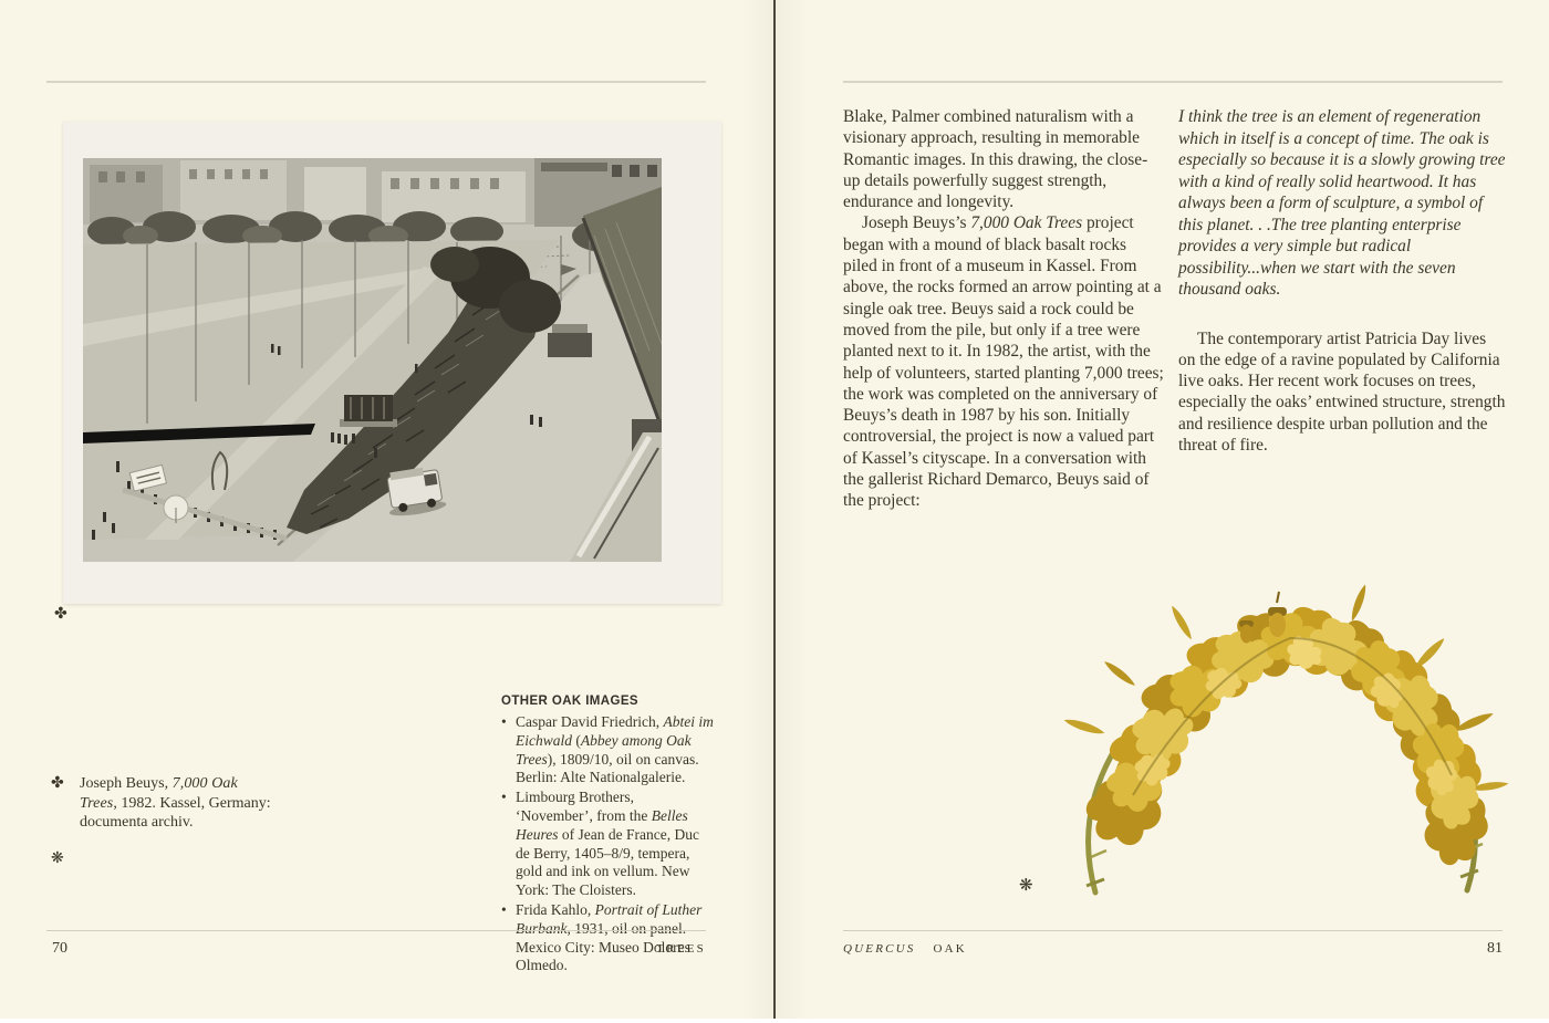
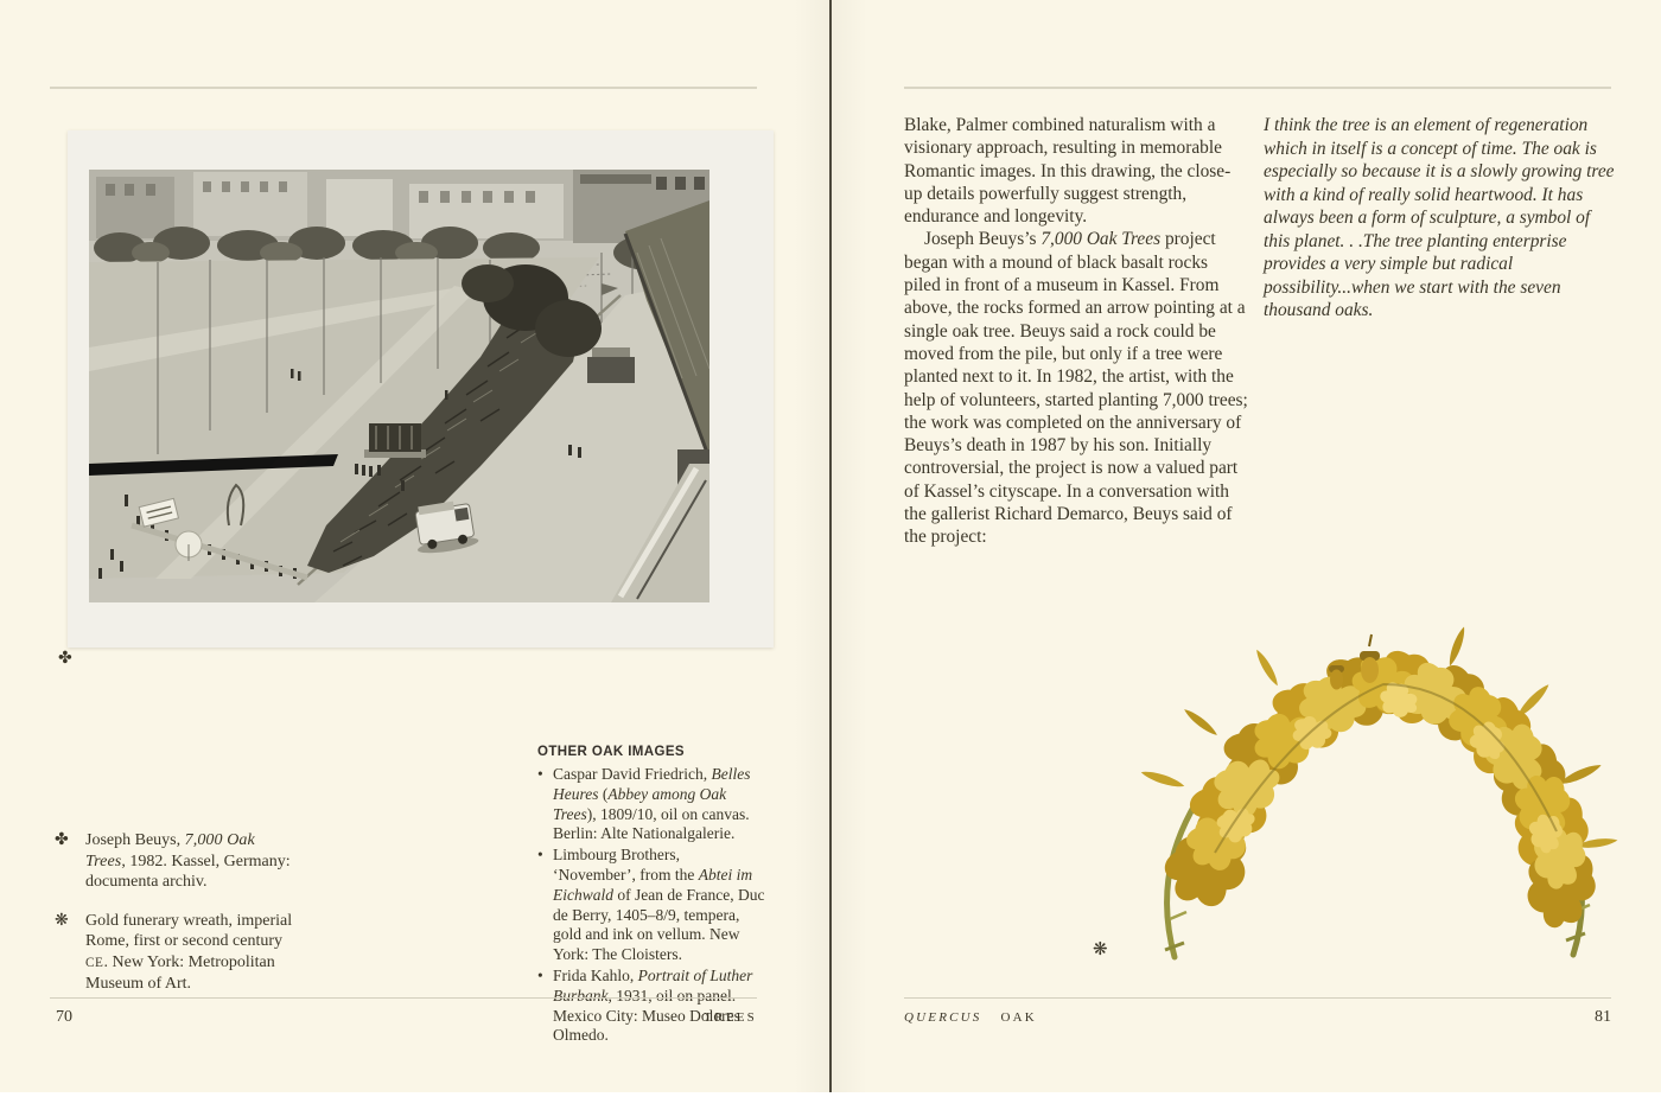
  ✤
  ✤
  Joseph Beuys, 7,000 Oak Trees, 1982. Kassel, Germany: documenta archiv.
  ❋
+ Gold funerary wreath, imperial Rome, first or second century CE. New York: Metropolitan Museum of Art.
  OTHER OAK IMAGES
  •
- Caspar David Friedrich, Abtei im Eichwald (Abbey among Oak Trees), 1809/10, oil on canvas. Berlin: Alte Nationalgalerie.
+ Caspar David Friedrich, Belles Heures (Abbey among Oak Trees), 1809/10, oil on canvas. Berlin: Alte Nationalgalerie.
  •
- Limbourg Brothers, ‘November’, from the Belles Heures of Jean de France, Duc de Berry, 1405–8/9, tempera, gold and ink on vellum. New York: The Cloisters.
+ Limbourg Brothers, ‘November’, from the Abtei im Eichwald of Jean de France, Duc de Berry, 1405–8/9, tempera, gold and ink on vellum. New York: The Cloisters.
  •
  Frida Kahlo, Portrait of Luther Burbank, 1931, oil on panel. Mexico City: Museo Dolores Olmedo.
  70
  TREES
  Blake, Palmer combined naturalism with a visionary approach, resulting in memorable Romantic images. In this drawing, the close-up details powerfully suggest strength, endurance and longevity.
  Joseph Beuys’s 7,000 Oak Trees project began with a mound of black basalt rocks piled in front of a museum in Kassel. From above, the rocks formed an arrow pointing at a single oak tree. Beuys said a rock could be moved from the pile, but only if a tree were planted next to it. In 1982, the artist, with the help of volunteers, started planting 7,000 trees; the work was completed on the anniversary of Beuys’s death in 1987 by his son. Initially controversial, the project is now a valued part of Kassel’s cityscape. In a conversation with the gallerist Richard Demarco, Beuys said of the project:
  I think the tree is an element of regeneration which in itself is a concept of time. The oak is especially so because it is a slowly growing tree with a kind of really solid heartwood. It has always been a form of sculpture, a symbol of this planet. . .The tree planting enterprise provides a very simple but radical possibility...when we start with the seven thousand oaks.
- The contemporary artist Patricia Day lives on the edge of a ravine populated by California live oaks. Her recent work focuses on trees, especially the oaks’ entwined structure, strength and resilience despite urban pollution and the threat of fire.
  ❋
  QUERCUS OAK
  81
